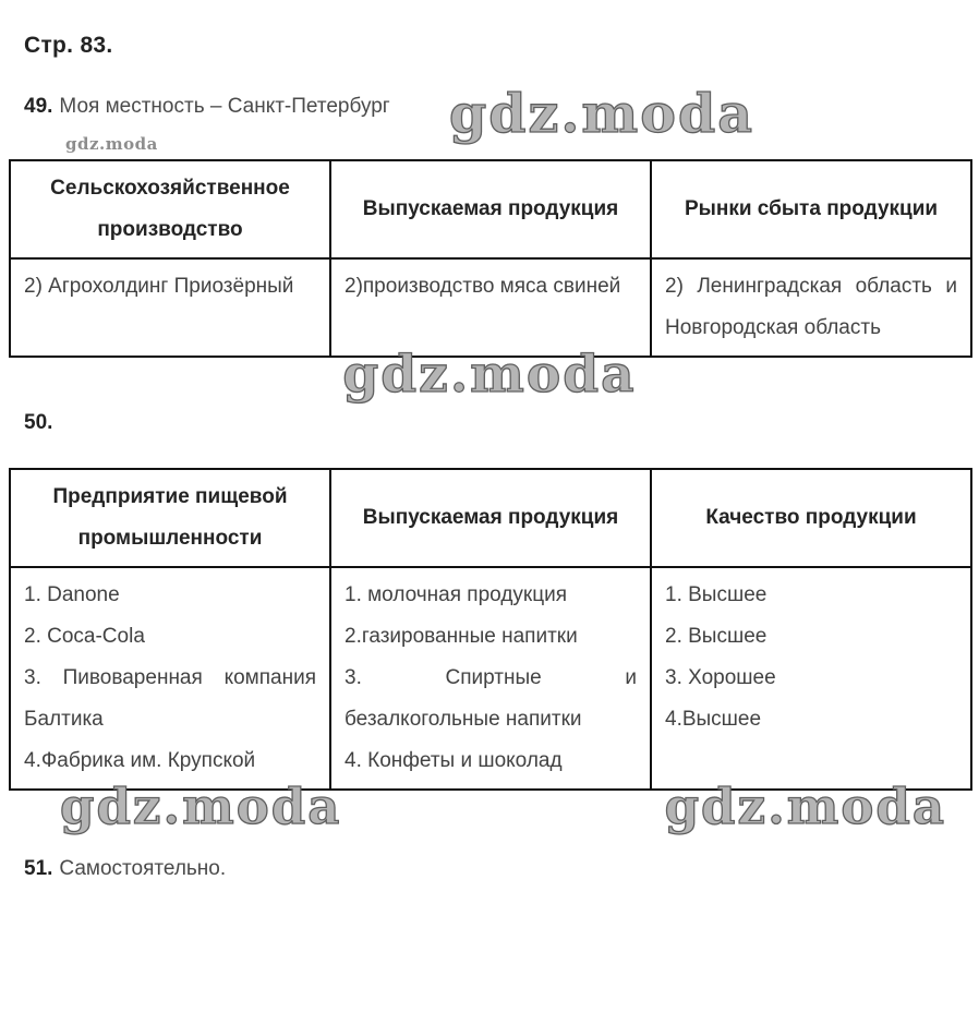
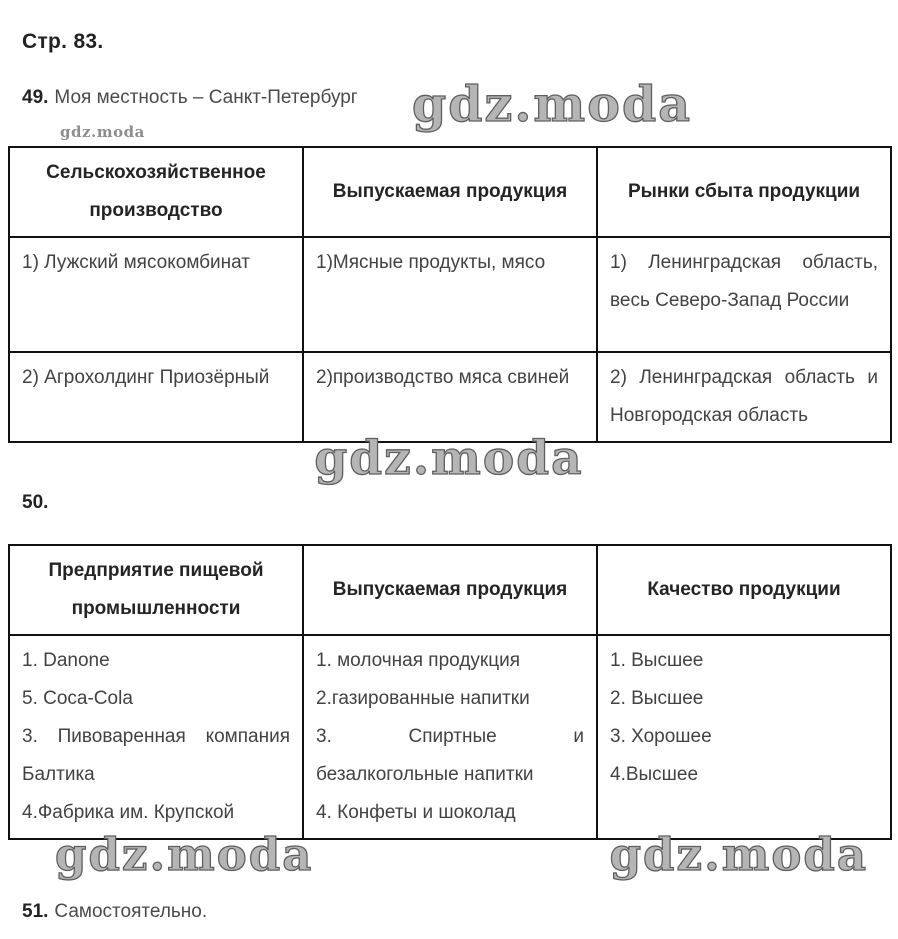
  Стр. 83.
  49. Моя местность – Санкт-Петербург
  gdz.moda
  gdz.moda
  Сельскохозяйственное производство	Выпускаемая продукция	Рынки сбыта продукции
+ 1) Лужский мясокомбинат	1)Мясные продукты, мясо	1) Ленинградская область, весь Северо-Запад России
  2) Агрохолдинг Приозёрный	2)производство мяса свиней	2) Ленинградская область и Новгородская область
  gdz.moda
  50.
  Предприятие пищевой промышленности	Выпускаемая продукция	Качество продукции
- 1. Danone 2. Coca-Cola 3. Пивоваренная компания Балтика 4.Фабрика им. Крупской	1. молочная продукция 2.газированные напитки 3. Спиртные и безалкогольные напитки 4. Конфеты и шоколад	1. Высшее 2. Высшее 3. Хорошее 4.Высшее
+ 1. Danone 5. Coca-Cola 3. Пивоваренная компания Балтика 4.Фабрика им. Крупской	1. молочная продукция 2.газированные напитки 3. Спиртные и безалкогольные напитки 4. Конфеты и шоколад	1. Высшее 2. Высшее 3. Хорошее 4.Высшее
  gdz.moda
  gdz.moda
  51. Самостоятельно.
